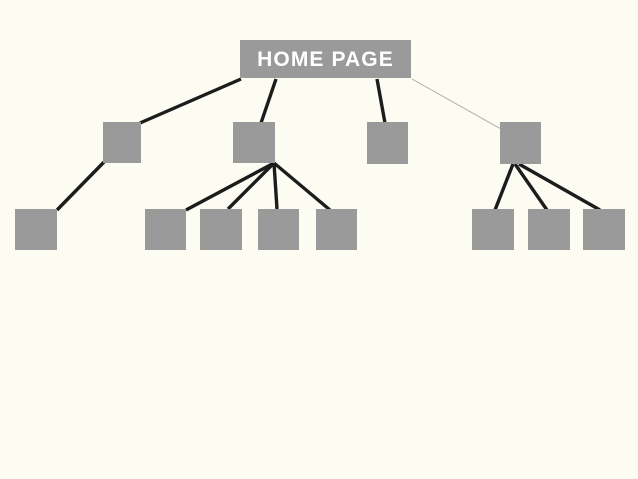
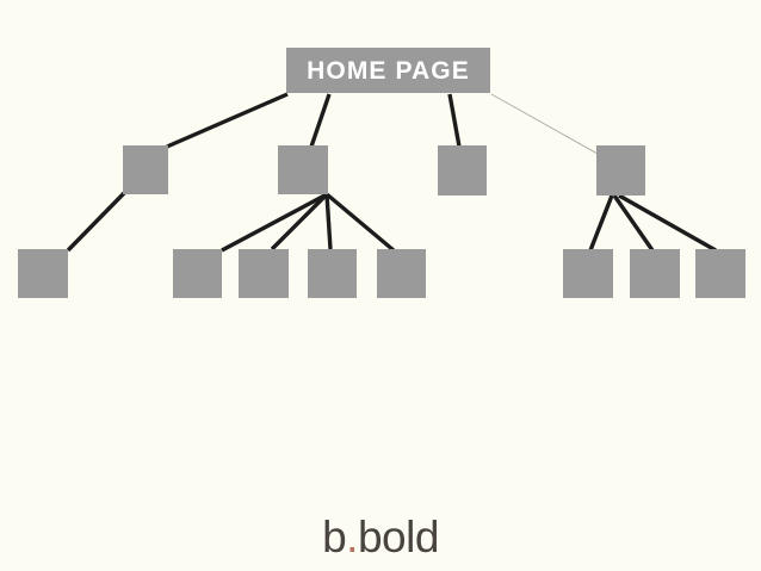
  HOME PAGE
+ b.bold
